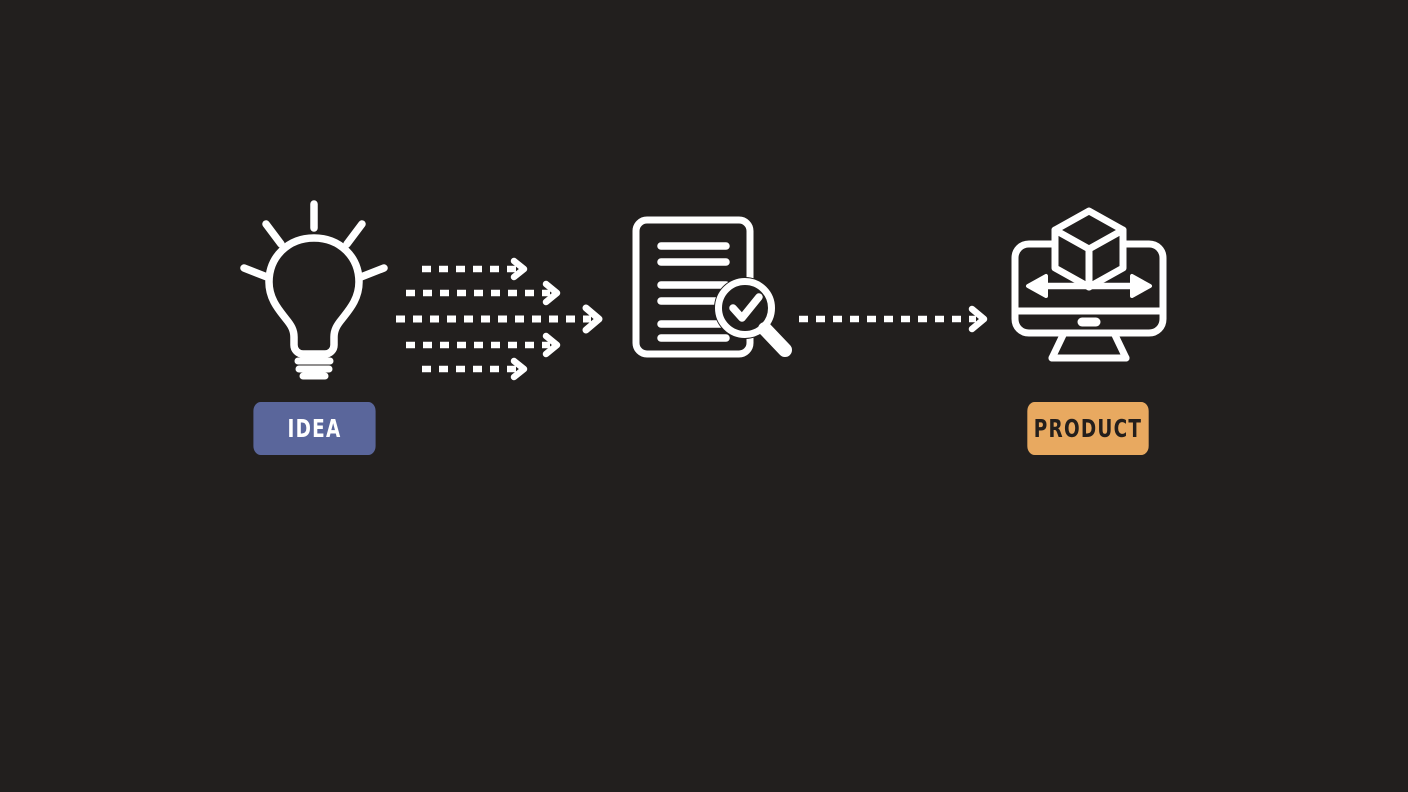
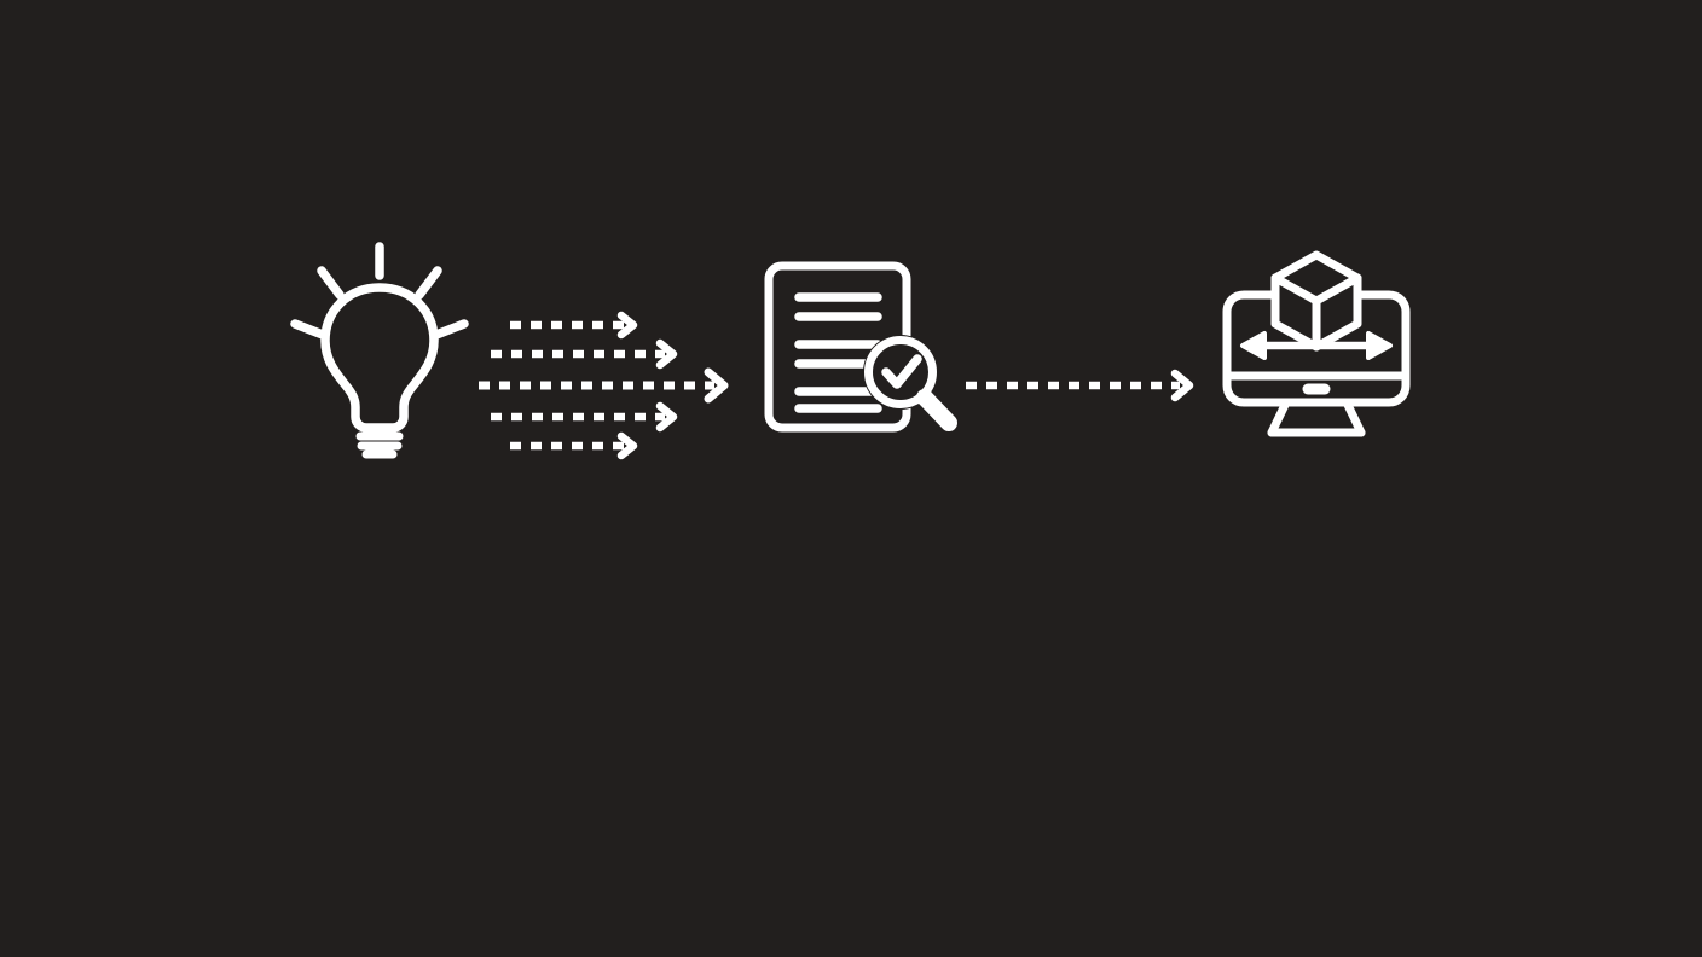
- IDEA
- PRODUCT
